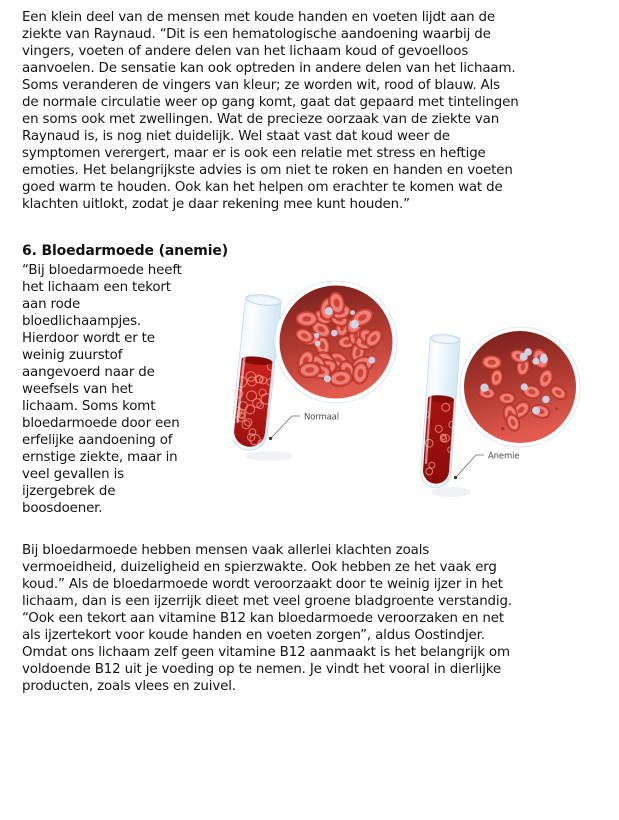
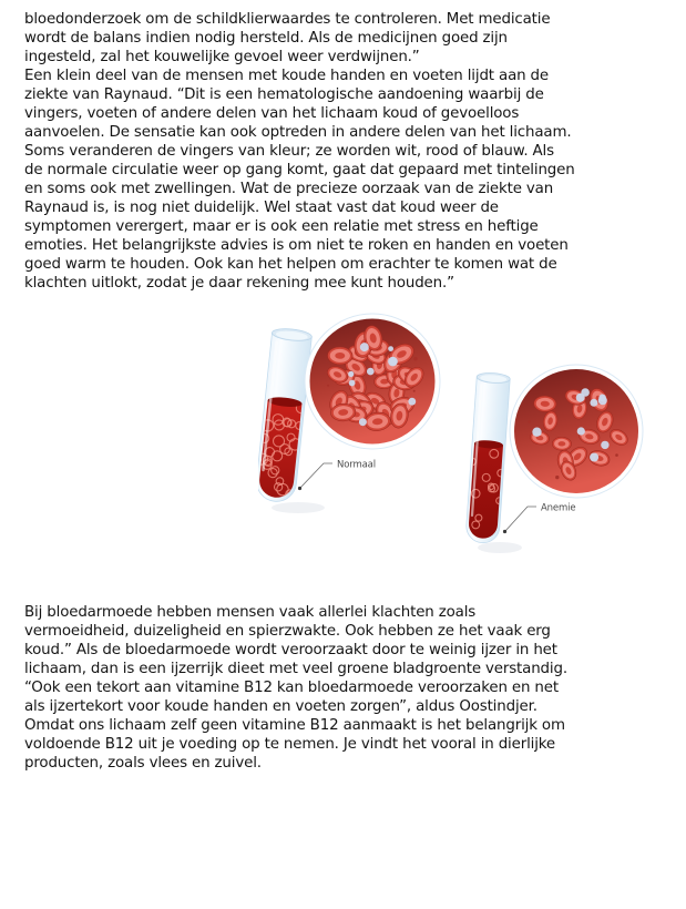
+ bloedonderzoek om de schildklierwaardes te controleren. Met medicatie
+ wordt de balans indien nodig hersteld. Als de medicijnen goed zijn
+ ingesteld, zal het kouwelijke gevoel weer verdwijnen.”
  Een klein deel van de mensen met koude handen en voeten lijdt aan de
  ziekte van Raynaud. “Dit is een hematologische aandoening waarbij de
  vingers, voeten of andere delen van het lichaam koud of gevoelloos
  aanvoelen. De sensatie kan ook optreden in andere delen van het lichaam.
  Soms veranderen de vingers van kleur; ze worden wit, rood of blauw. Als
  de normale circulatie weer op gang komt, gaat dat gepaard met tintelingen
  en soms ook met zwellingen. Wat de precieze oorzaak van de ziekte van
  Raynaud is, is nog niet duidelijk. Wel staat vast dat koud weer de
  symptomen verergert, maar er is ook een relatie met stress en heftige
  emoties. Het belangrijkste advies is om niet te roken en handen en voeten
  goed warm te houden. Ook kan het helpen om erachter te komen wat de
  klachten uitlokt, zodat je daar rekening mee kunt houden.”
- 6. Bloedarmoede (anemie)
  Normaal
  Anemie
- “Bij bloedarmoede heeft
- het lichaam een tekort
- aan rode
- bloedlichaampjes.
- Hierdoor wordt er te
- weinig zuurstof
- aangevoerd naar de
- weefsels van het
- lichaam. Soms komt
- bloedarmoede door een
- erfelijke aandoening of
- ernstige ziekte, maar in
- veel gevallen is
- ijzergebrek de
- boosdoener.
  Bij bloedarmoede hebben mensen vaak allerlei klachten zoals
  vermoeidheid, duizeligheid en spierzwakte. Ook hebben ze het vaak erg
  koud.” Als de bloedarmoede wordt veroorzaakt door te weinig ijzer in het
  lichaam, dan is een ijzerrijk dieet met veel groene bladgroente verstandig.
  “Ook een tekort aan vitamine B12 kan bloedarmoede veroorzaken en net
  als ijzertekort voor koude handen en voeten zorgen”, aldus Oostindjer.
  Omdat ons lichaam zelf geen vitamine B12 aanmaakt is het belangrijk om
  voldoende B12 uit je voeding op te nemen. Je vindt het vooral in dierlijke
  producten, zoals vlees en zuivel.
